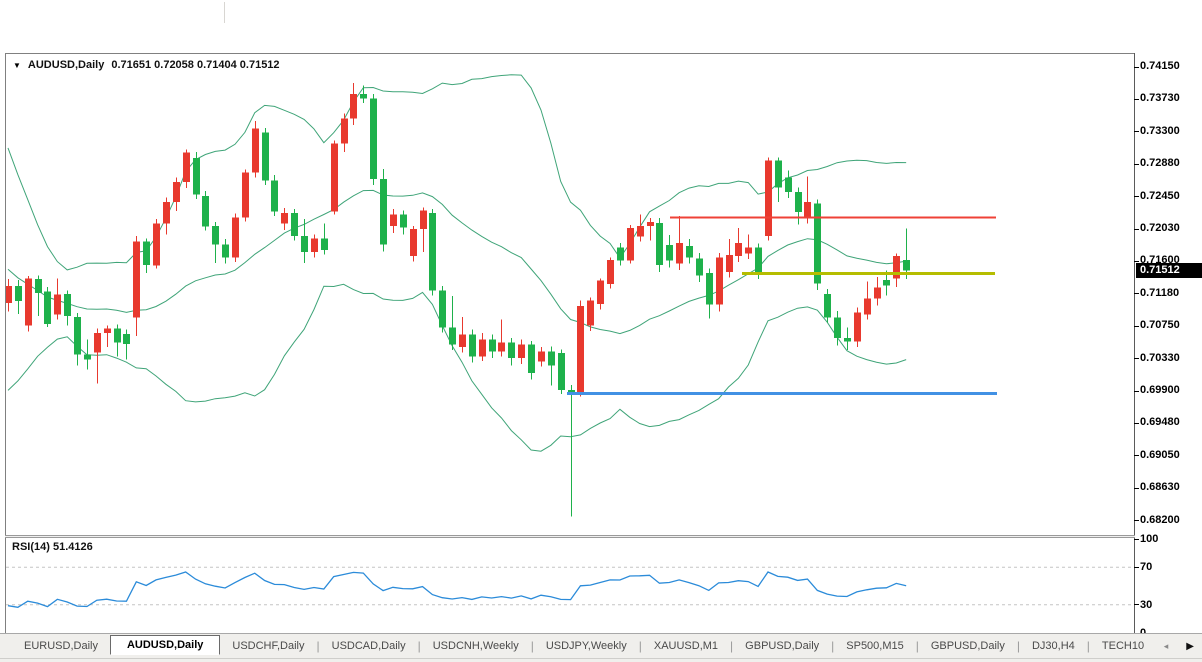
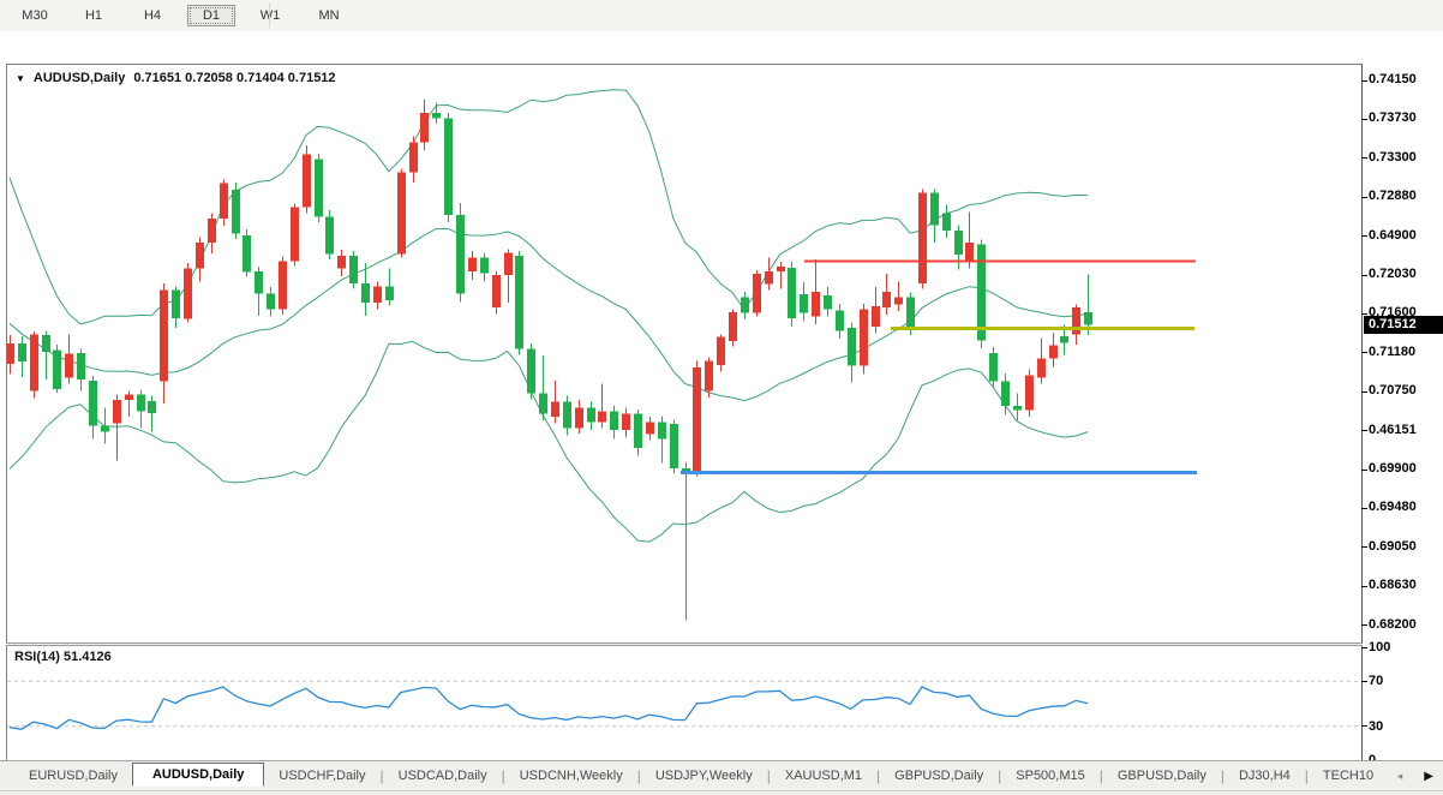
+ M30
+ H1
+ H4
+ D1
+ W1
+ MN
  ▼
  AUDUSD,Daily
  0.71651 0.72058 0.71404 0.71512
  RSI(14) 51.4126
  0.74150
  0.73730
  0.73300
  0.72880
- 0.72450
+ 0.64900
  0.72030
  0.71600
  0.71180
  0.70750
- 0.70330
+ 0.46151
  0.69900
  0.69480
  0.69050
  0.68630
  0.68200
  0.71512
  100
  70
  30
  EURUSD,Daily
  AUDUSD,Daily
  USDCHF,Daily
  |
  USDCAD,Daily
  |
  USDCNH,Weekly
  |
  USDJPY,Weekly
  |
  XAUUSD,M1
  |
  GBPUSD,Daily
  |
  SP500,M15
  |
  GBPUSD,Daily
  |
  DJ30,H4
  |
  TECH10
  ◂
  ▶
